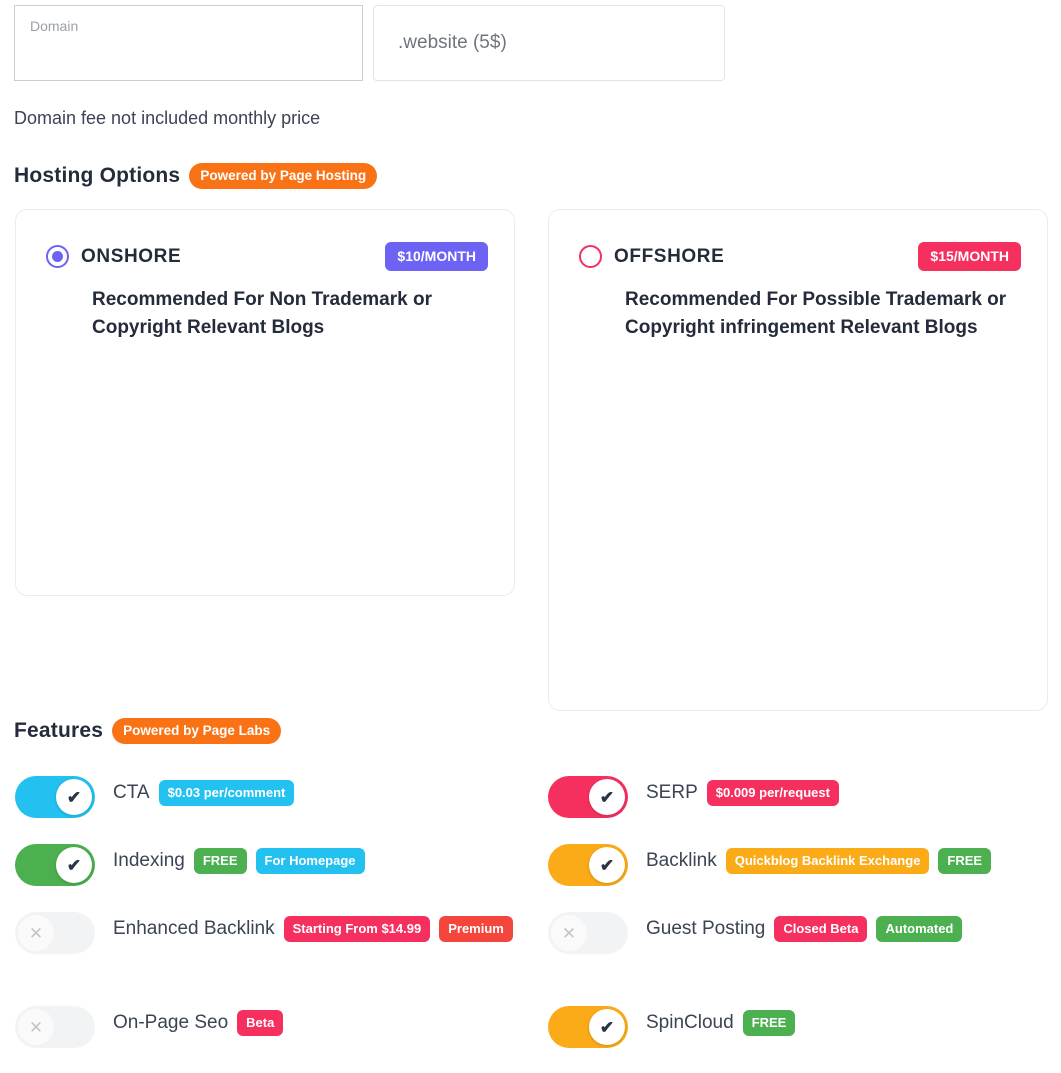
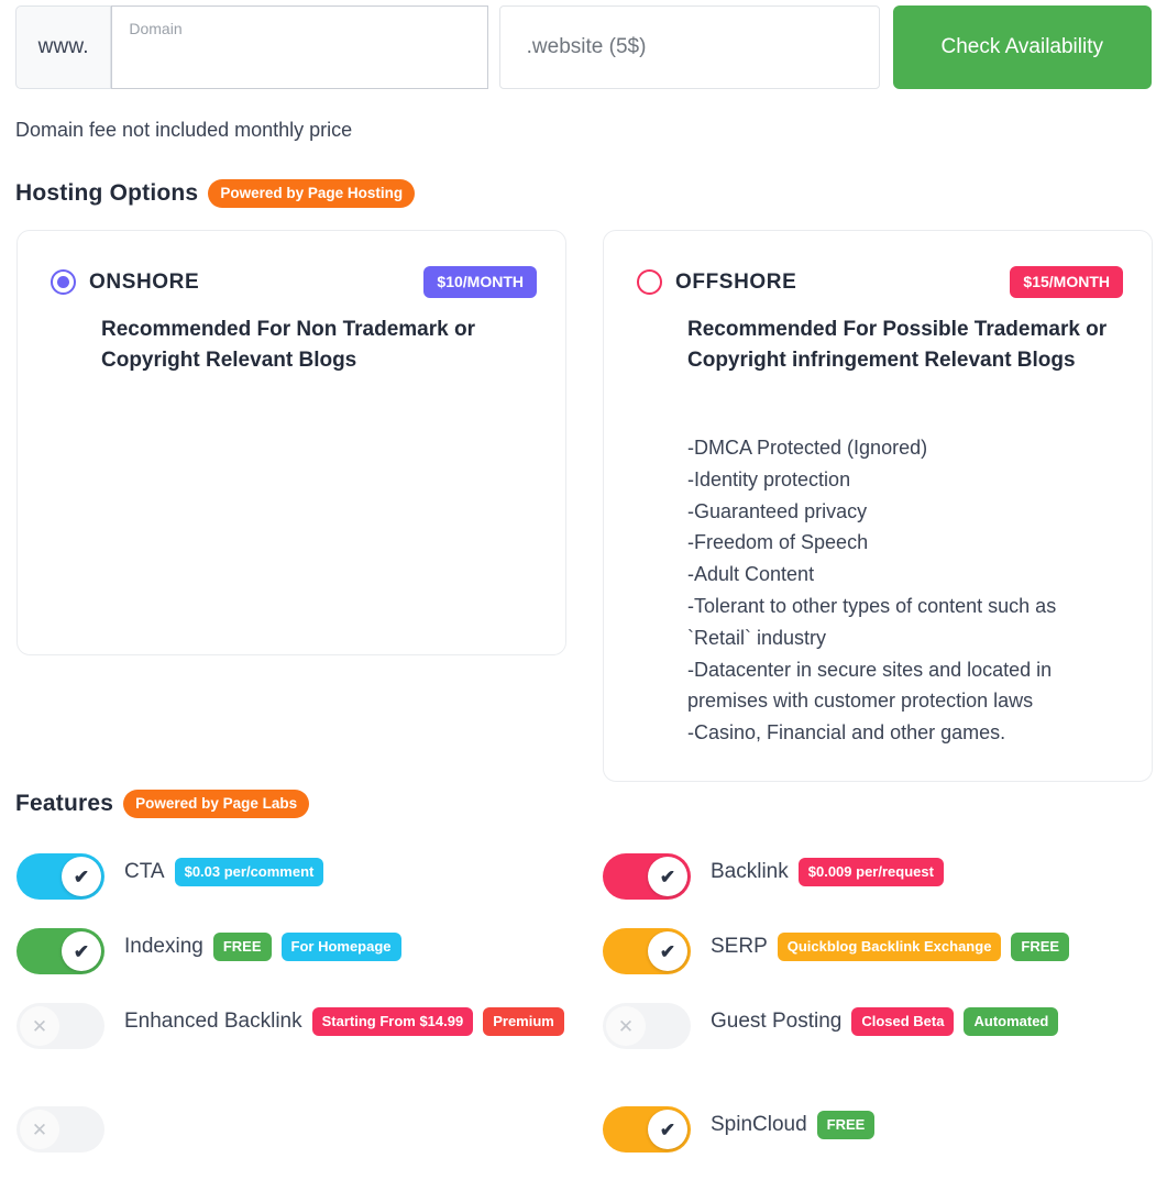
+ www.
  Domain
  .website (5$)
+ Check Availability
  Domain fee not included monthly price
  Hosting Options
  Powered by Page Hosting
  ONSHORE
  $10/MONTH
  Recommended For Non Trademark or Copyright Relevant Blogs
  OFFSHORE
  $15/MONTH
  Recommended For Possible Trademark or Copyright infringement Relevant Blogs
+ -DMCA Protected (Ignored)
+ -Identity protection
+ -Guaranteed privacy
+ -Freedom of Speech
+ -Adult Content
+ -Tolerant to other types of content such as `Retail` industry
+ -Datacenter in secure sites and located in premises with customer protection laws
+ -Casino, Financial and other games.
  Features
  Powered by Page Labs
  ✔
  CTA
  $0.03 per/comment
  ✔
  Indexing
  FREE
  For Homepage
  ✕
  Enhanced Backlink
  Starting From $14.99
  Premium
  ✕
- On-Page Seo
- Beta
  ✔
- SERP
+ Backlink
  $0.009 per/request
  ✔
- Backlink
+ SERP
  Quickblog Backlink Exchange
  FREE
  ✕
  Guest Posting
  Closed Beta
  Automated
  ✔
  SpinCloud
  FREE
